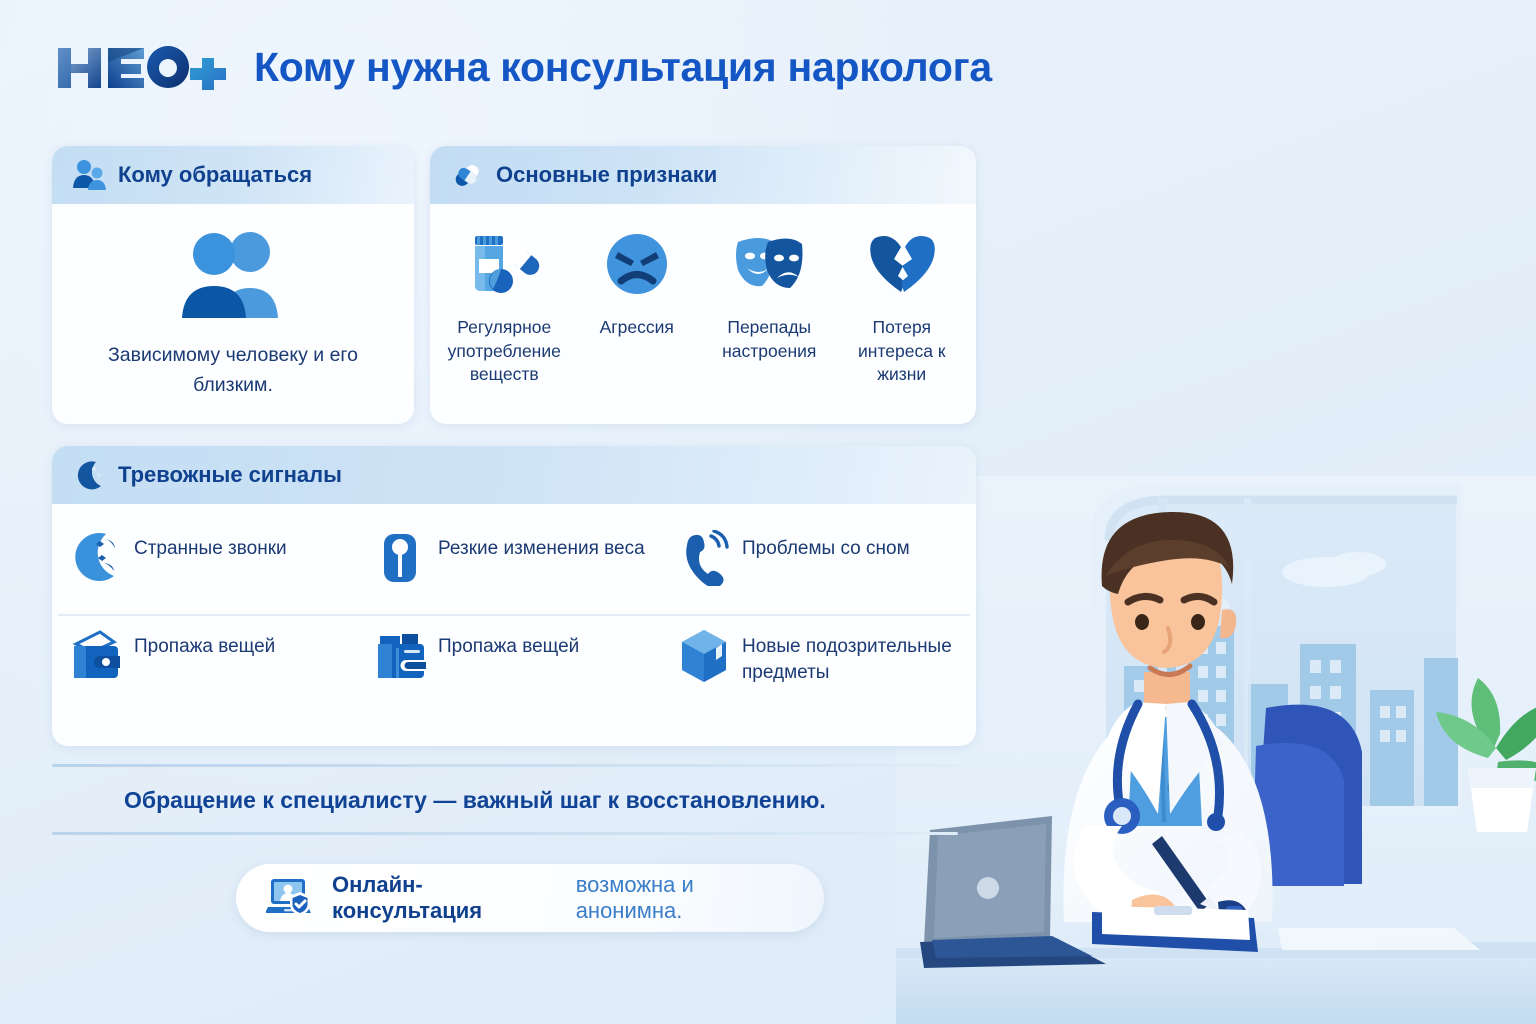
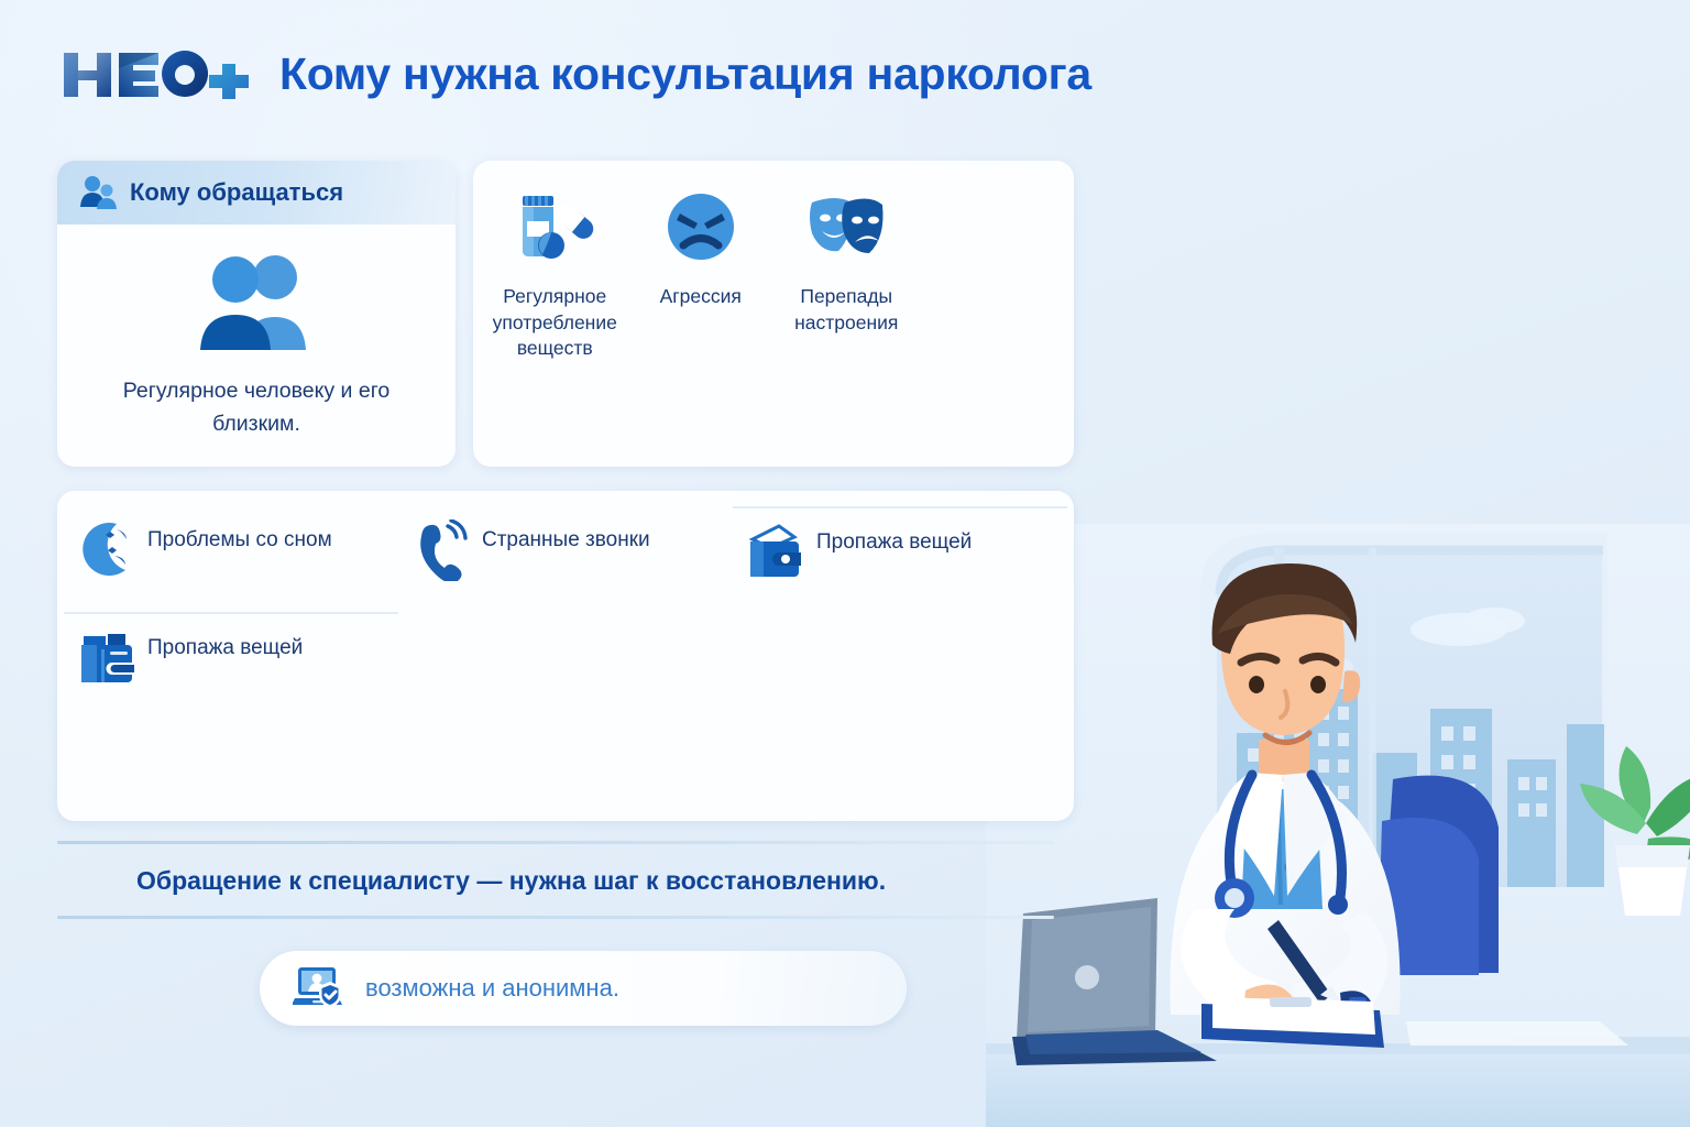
  Кому нужна консультация нарколога
  Кому обращаться
- Зависимому человеку и его близким.
+ Регулярное человеку и его близким.
- Основные признаки
  Регулярное употребление веществ
  Агрессия
  Перепады настроения
- Потеря интереса к жизни
- Тревожные сигналы
- Странные звонки
+ Проблемы со сном
- Резкие изменения веса
- Проблемы со сном
+ Странные звонки
  Пропажа вещей
  Пропажа вещей
- Новые подозрительные предметы
- Обращение к специалисту — важный шаг к восстановлению.
+ Обращение к специалисту — нужна шаг к восстановлению.
- Онлайн-консультация
  возможна и анонимна.
